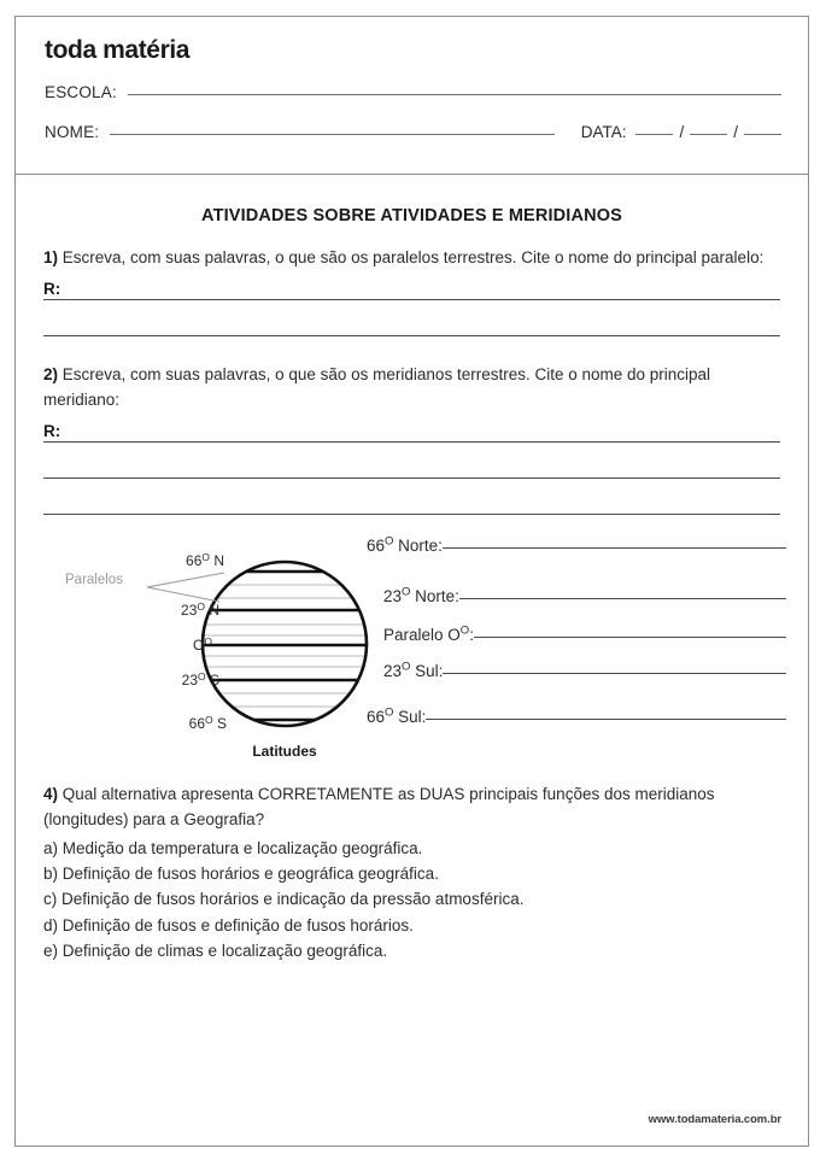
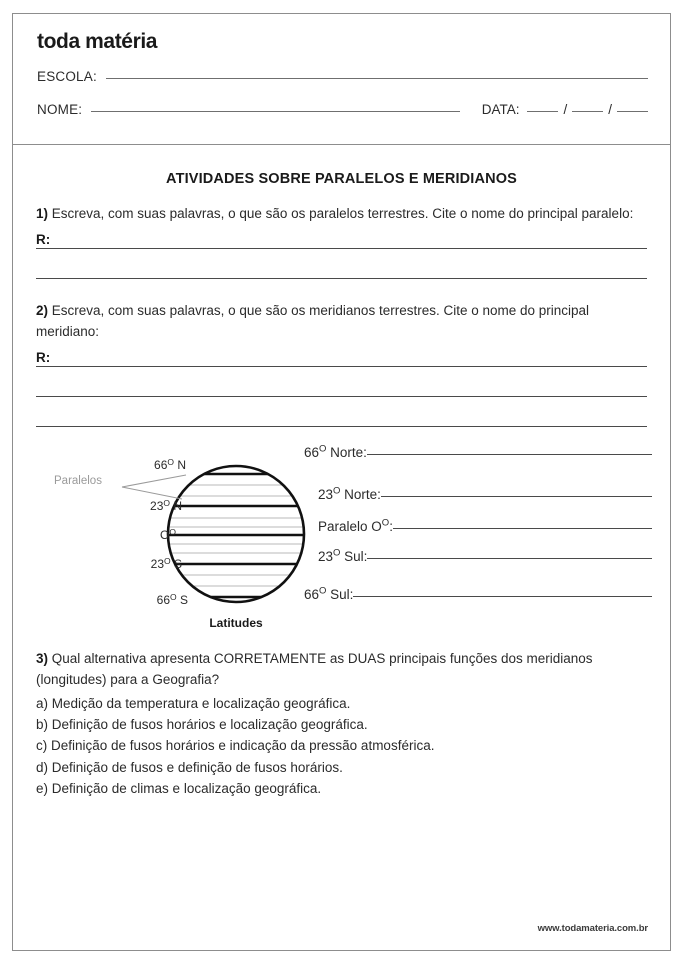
  toda matéria
  ESCOLA:
  NOME:
  DATA:
  /
  /
- ATIVIDADES SOBRE ATIVIDADES E MERIDIANOS
+ ATIVIDADES SOBRE PARALELOS E MERIDIANOS
  1) Escreva, com suas palavras, o que são os paralelos terrestres. Cite o nome do principal paralelo:
  R:
  2) Escreva, com suas palavras, o que são os meridianos terrestres. Cite o nome do principal meridiano:
  R:
  Paralelos
  66O N
  23O N
  OO
  23O S
  66O S
  Latitudes
  66O Norte:
  23O Norte:
  Paralelo OO:
  23O Sul:
  66O Sul:
- 4) Qual alternativa apresenta CORRETAMENTE as DUAS principais funções dos meridianos (longitudes) para a Geografia?
+ 3) Qual alternativa apresenta CORRETAMENTE as DUAS principais funções dos meridianos (longitudes) para a Geografia?
  a) Medição da temperatura e localização geográfica.
- b) Definição de fusos horários e geográfica geográfica.
+ b) Definição de fusos horários e localização geográfica.
  c) Definição de fusos horários e indicação da pressão atmosférica.
  d) Definição de fusos e definição de fusos horários.
  e) Definição de climas e localização geográfica.
  www.todamateria.com.br
